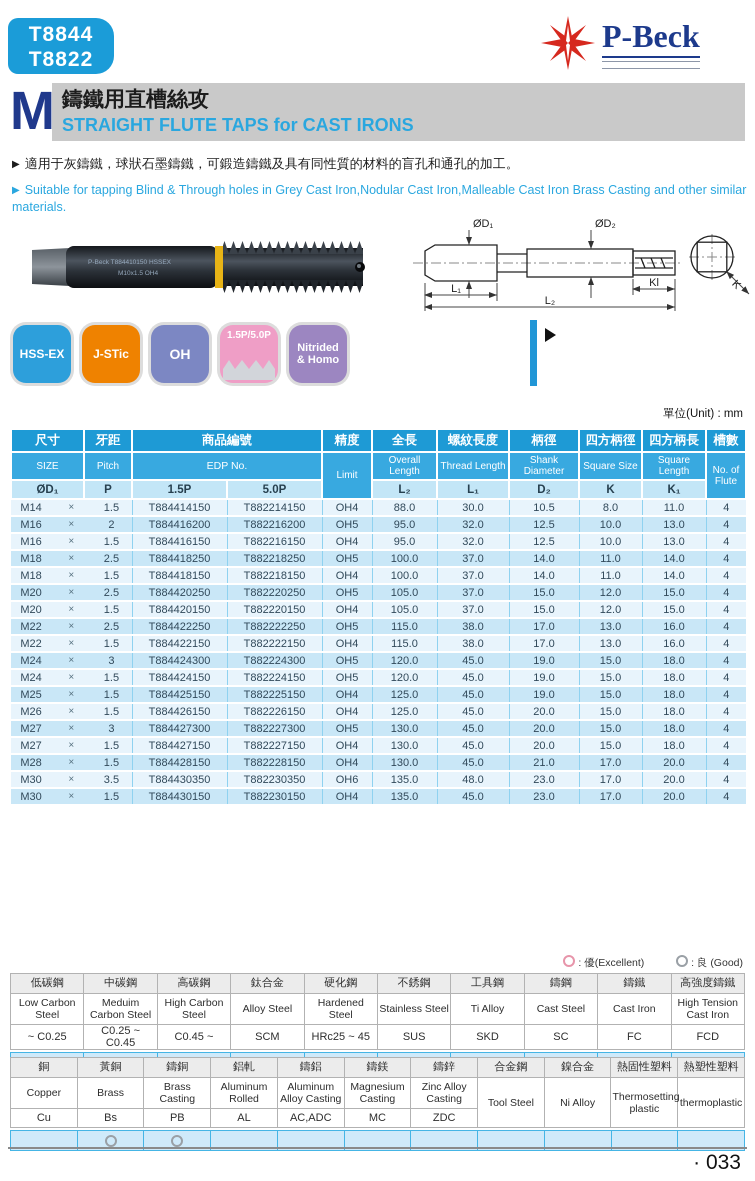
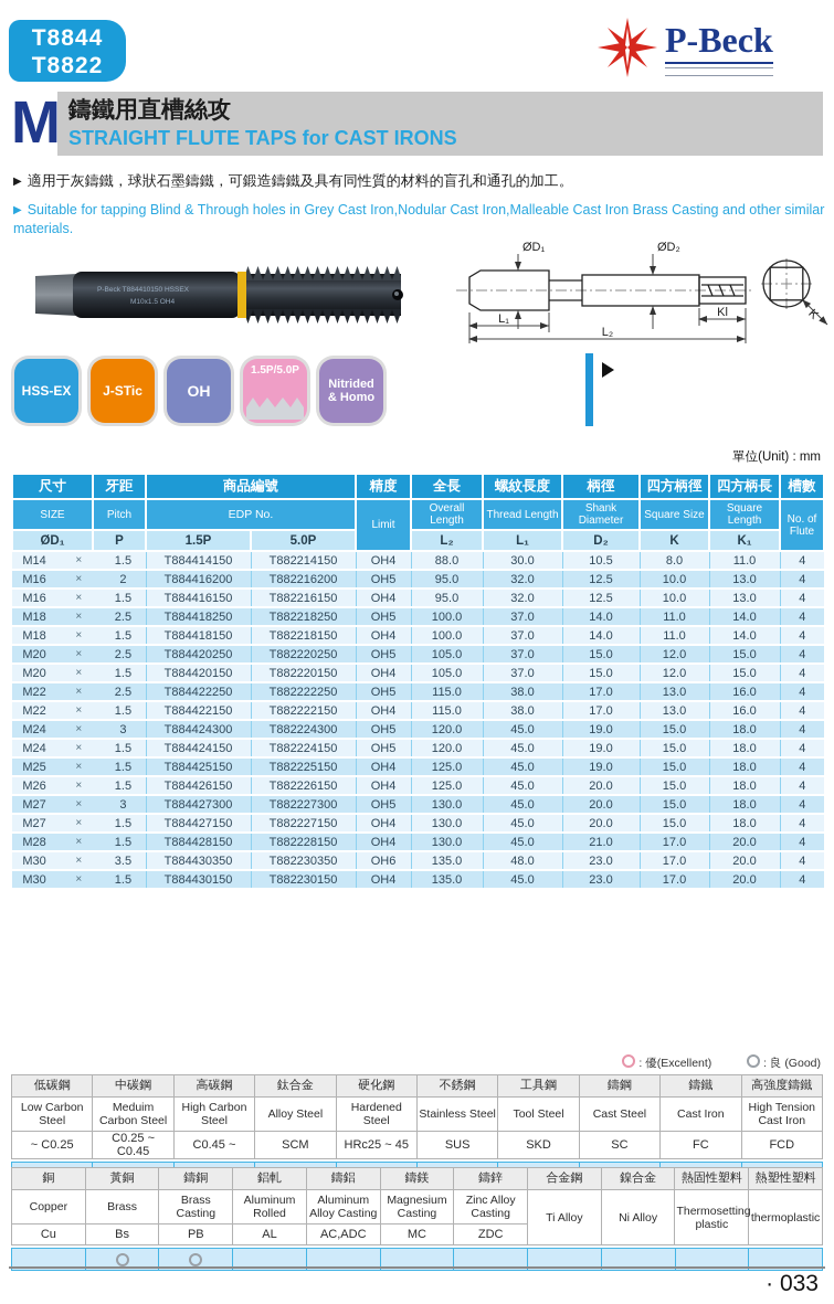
  T8844
  T8822
  P-Beck
  M
  鑄鐵用直槽絲攻
  STRAIGHT FLUTE TAPS for CAST IRONS
  ▶ 適用于灰鑄鐵，球狀石墨鑄鐵，可鍛造鑄鐵及具有同性質的材料的盲孔和通孔的加工。
  ▶ Suitable for tapping Blind & Through holes in Grey Cast Iron,Nodular Cast Iron,Malleable Cast Iron Brass Casting and other similar materials.
  ØD₁
  ØD₂
  L₁
  L₂
  Kl
  HSS-EX
  J-STic
  OH
  1.5P/5.0P
  Nitrided & Homo
  單位(Unit) : mm
  尺寸	牙距	商品編號	精度	全長	螺紋長度	柄徑	四方柄徑	四方柄長	槽數
  SIZE	Pitch	EDP No.	Limit	Overall Length	Thread Length	Shank Diameter	Square Size	Square Length	No. of Flute
  ØD₁	P	1.5P	5.0P	L₂	L₁	D₂	K	K₁
  M14 × 1.5	T884414150	T882214150	OH4	88.0	30.0	10.5	8.0	11.0	4
  M16 × 2	T884416200	T882216200	OH5	95.0	32.0	12.5	10.0	13.0	4
  M16 × 1.5	T884416150	T882216150	OH4	95.0	32.0	12.5	10.0	13.0	4
  M18 × 2.5	T884418250	T882218250	OH5	100.0	37.0	14.0	11.0	14.0	4
  M18 × 1.5	T884418150	T882218150	OH4	100.0	37.0	14.0	11.0	14.0	4
  M20 × 2.5	T884420250	T882220250	OH5	105.0	37.0	15.0	12.0	15.0	4
  M20 × 1.5	T884420150	T882220150	OH4	105.0	37.0	15.0	12.0	15.0	4
  M22 × 2.5	T884422250	T882222250	OH5	115.0	38.0	17.0	13.0	16.0	4
  M22 × 1.5	T884422150	T882222150	OH4	115.0	38.0	17.0	13.0	16.0	4
  M24 × 3	T884424300	T882224300	OH5	120.0	45.0	19.0	15.0	18.0	4
  M24 × 1.5	T884424150	T882224150	OH5	120.0	45.0	19.0	15.0	18.0	4
  M25 × 1.5	T884425150	T882225150	OH4	125.0	45.0	19.0	15.0	18.0	4
  M26 × 1.5	T884426150	T882226150	OH4	125.0	45.0	20.0	15.0	18.0	4
  M27 × 3	T884427300	T882227300	OH5	130.0	45.0	20.0	15.0	18.0	4
  M27 × 1.5	T884427150	T882227150	OH4	130.0	45.0	20.0	15.0	18.0	4
  M28 × 1.5	T884428150	T882228150	OH4	130.0	45.0	21.0	17.0	20.0	4
  M30 × 3.5	T884430350	T882230350	OH6	135.0	48.0	23.0	17.0	20.0	4
  M30 × 1.5	T884430150	T882230150	OH4	135.0	45.0	23.0	17.0	20.0	4
  : 優(Excellent) : 良 (Good)
  低碳鋼	中碳鋼	高碳鋼	鈦合金	硬化鋼	不銹鋼	工具鋼	鑄鋼	鑄鐵	高強度鑄鐵
- Low Carbon Steel	Meduim Carbon Steel	High Carbon Steel	Alloy Steel	Hardened Steel	Stainless Steel	Ti Alloy	Cast Steel	Cast Iron	High Tension Cast Iron
+ Low Carbon Steel	Meduim Carbon Steel	High Carbon Steel	Alloy Steel	Hardened Steel	Stainless Steel	Tool Steel	Cast Steel	Cast Iron	High Tension Cast Iron
  ~ C0.25	C0.25 ~ C0.45	C0.45 ~	SCM	HRc25 ~ 45	SUS	SKD	SC	FC	FCD
  銅	黃銅	鑄銅	鋁軋	鑄鋁	鑄鎂	鑄鋅	合金鋼	鎳合金	熱固性塑料	熱塑性塑料
- Copper	Brass	Brass Casting	Aluminum Rolled	Aluminum Alloy Casting	Magnesium Casting	Zinc Alloy Casting	Tool Steel	Ni Alloy	Thermosetting plastic	thermoplastic
+ Copper	Brass	Brass Casting	Aluminum Rolled	Aluminum Alloy Casting	Magnesium Casting	Zinc Alloy Casting	Ti Alloy	Ni Alloy	Thermosetting plastic	thermoplastic
  Cu	Bs	PB	AL	AC,ADC	MC	ZDC
  · 033
